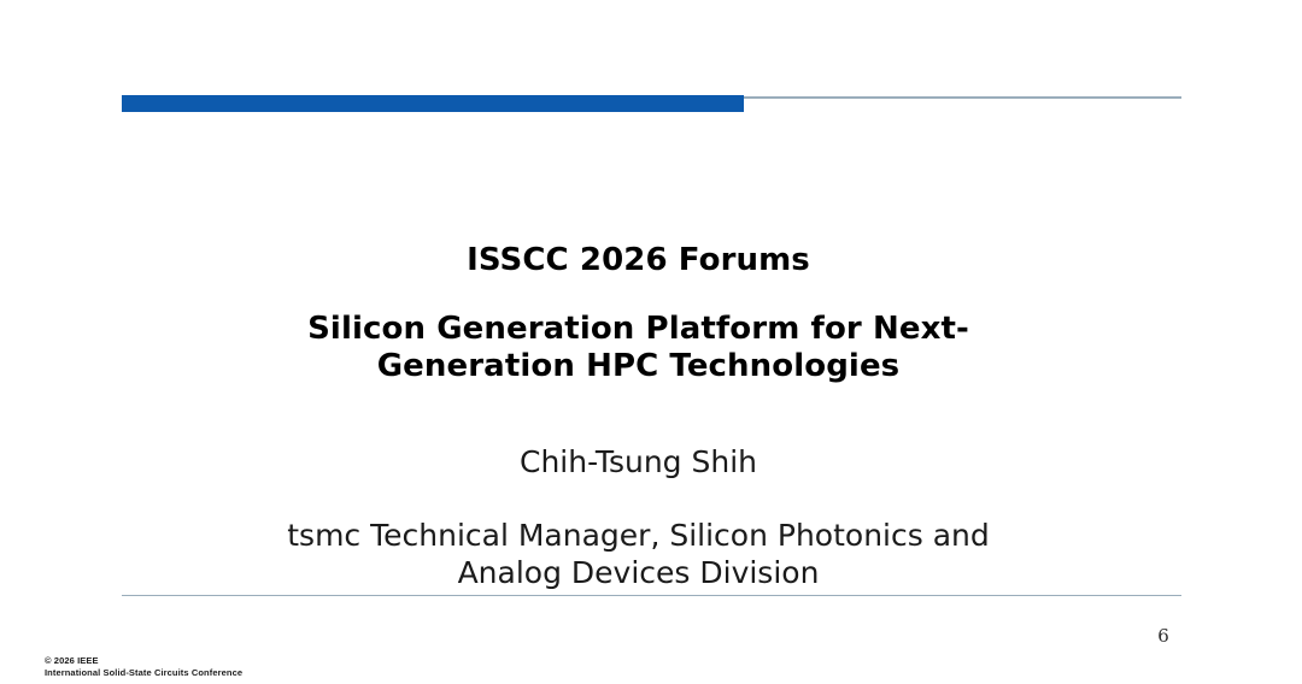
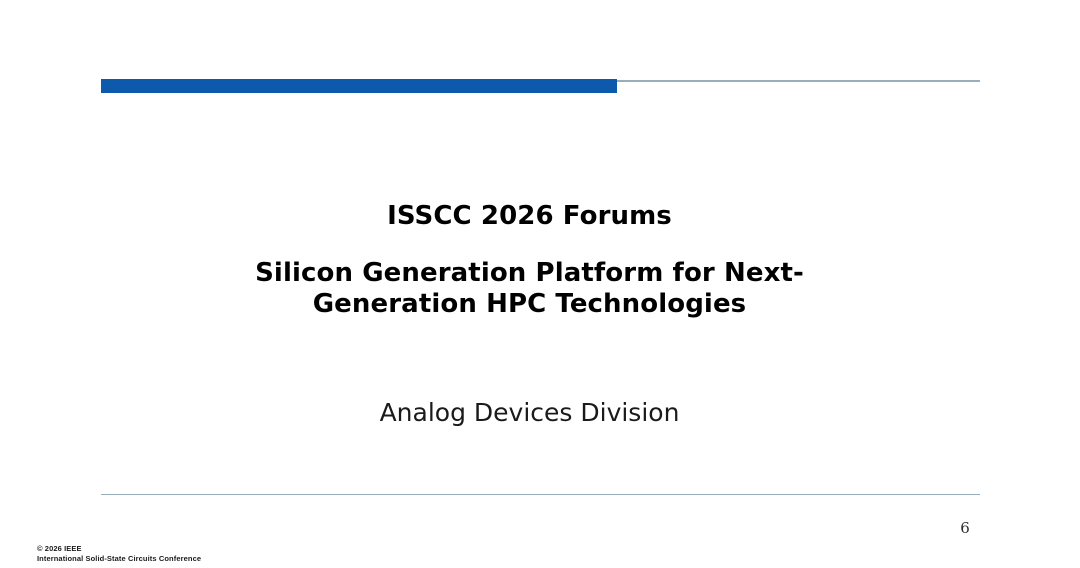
  ISSCC 2026 Forums
  Silicon Generation Platform for Next-
  Generation HPC Technologies
- Chih-Tsung Shih
- tsmc Technical Manager, Silicon Photonics and
  Analog Devices Division
  6
  © 2026 IEEE
  International Solid-State Circuits Conference
